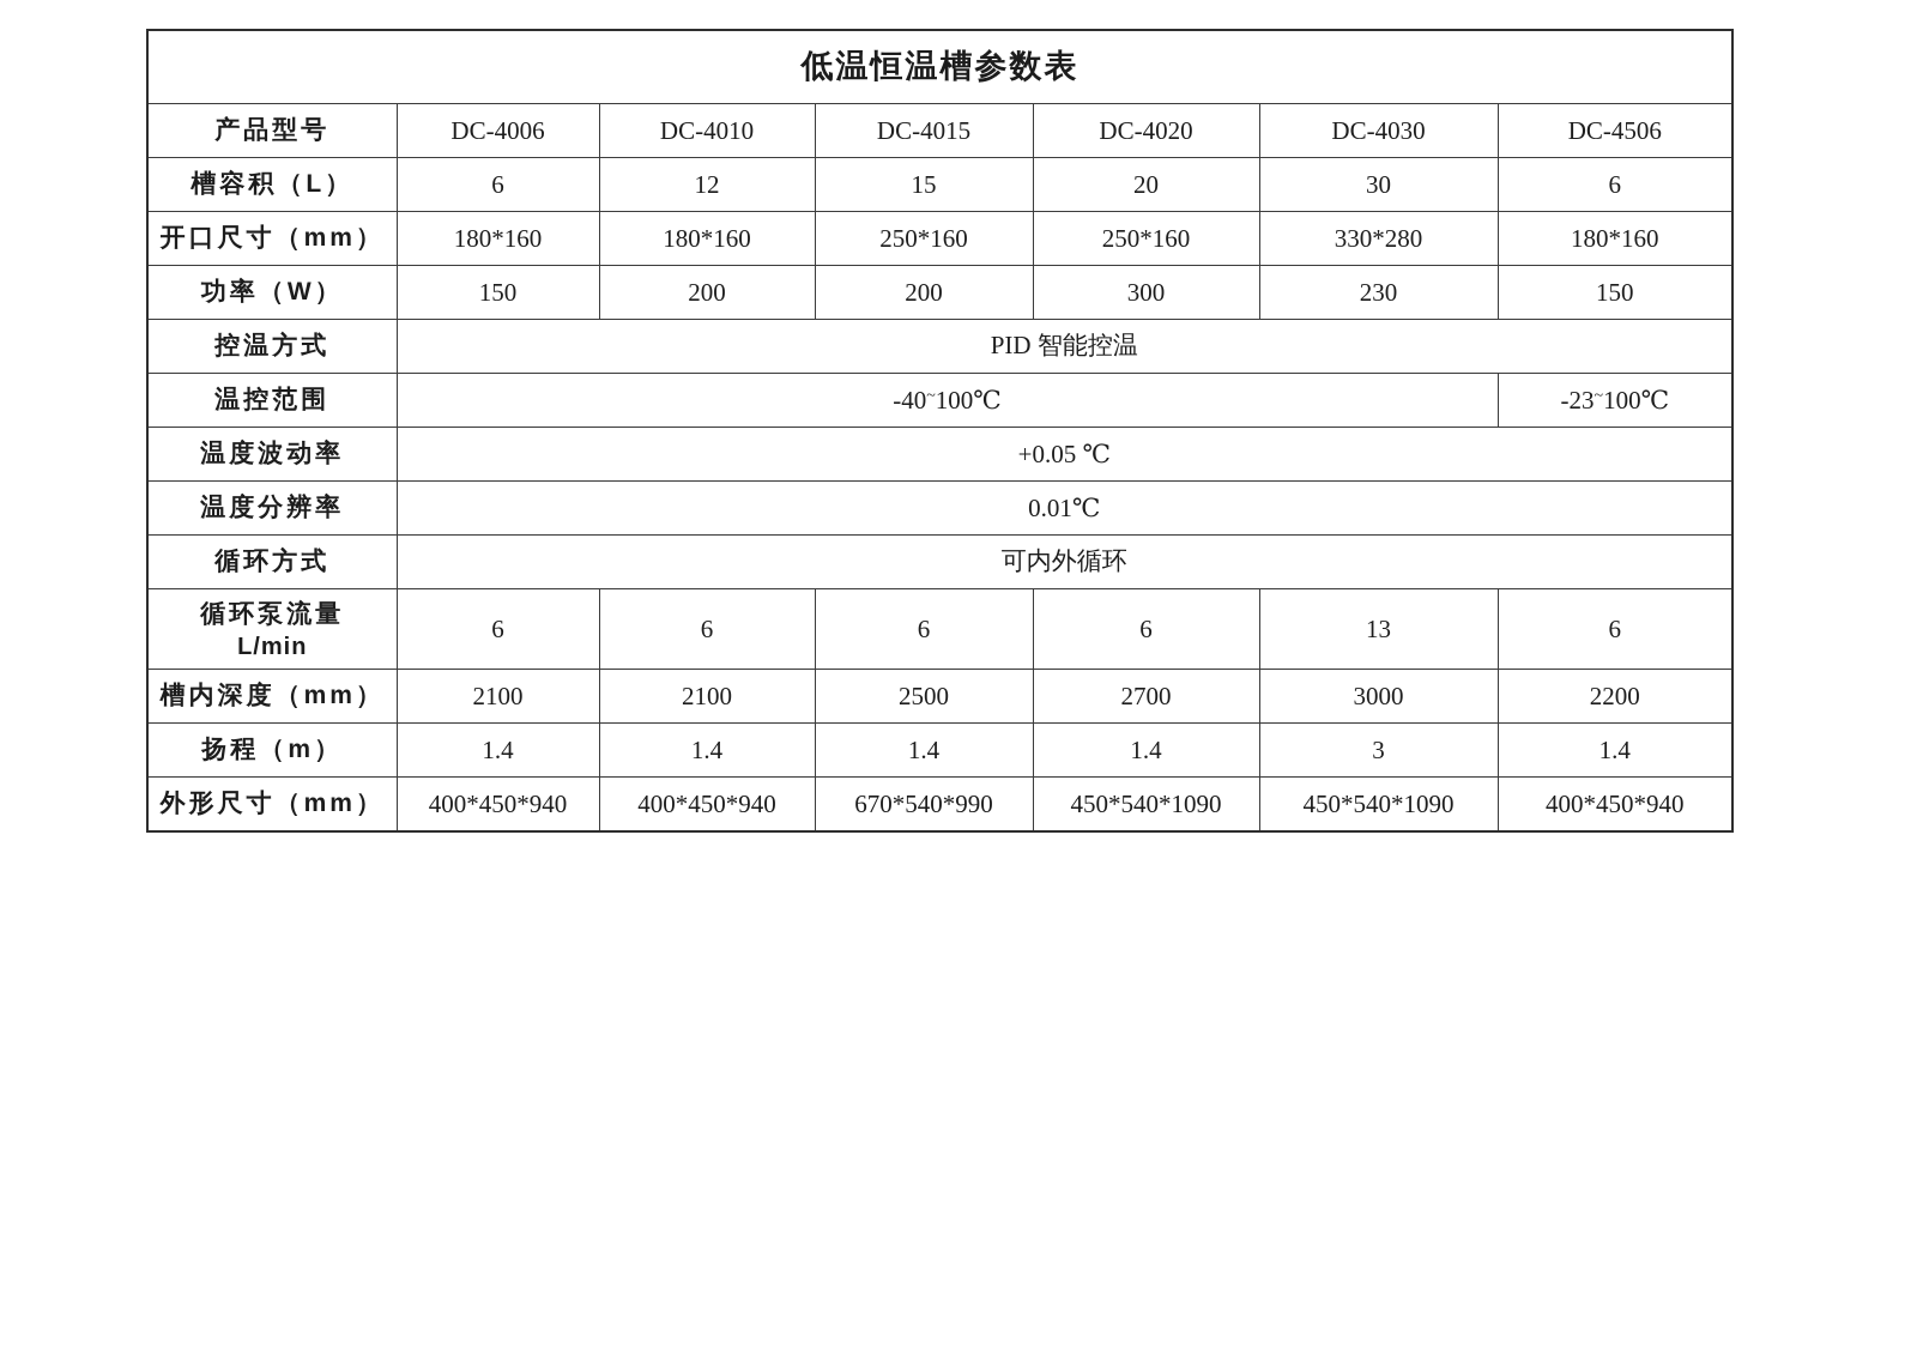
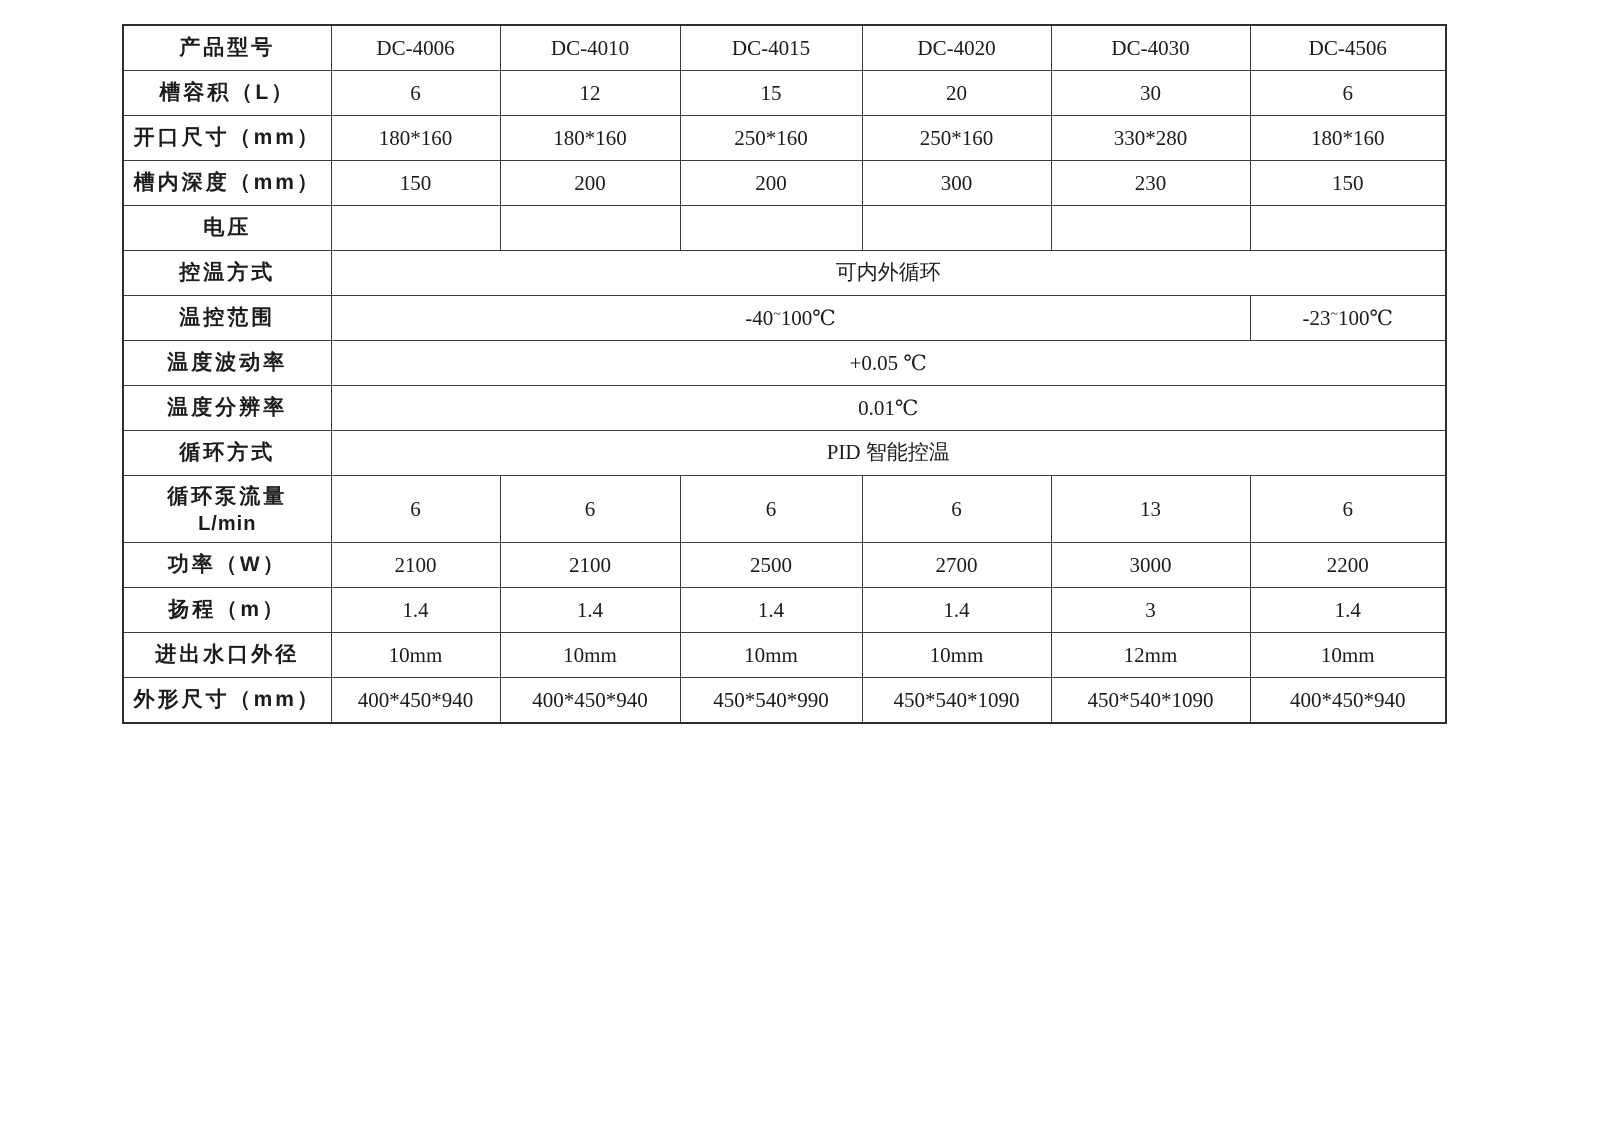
- 低温恒温槽参数表
  产品型号	DC-4006	DC-4010	DC-4015	DC-4020	DC-4030	DC-4506
  槽容积（L）	6	12	15	20	30	6
  开口尺寸（mm）	180*160	180*160	250*160	250*160	330*280	180*160
- 功率（W）	150	200	200	300	230	150
+ 槽内深度（mm）	150	200	200	300	230	150
+ 电压
- 控温方式	PID 智能控温
+ 控温方式	可内外循环
  温控范围	-40~100℃	-23~100℃
  温度波动率	+0.05 ℃
  温度分辨率	0.01℃
- 循环方式	可内外循环
+ 循环方式	PID 智能控温
  循环泵流量 L/min	6	6	6	6	13	6
- 槽内深度（mm）	2100	2100	2500	2700	3000	2200
+ 功率（W）	2100	2100	2500	2700	3000	2200
  扬程（m）	1.4	1.4	1.4	1.4	3	1.4
+ 进出水口外径	10mm	10mm	10mm	10mm	12mm	10mm
- 外形尺寸（mm）	400*450*940	400*450*940	670*540*990	450*540*1090	450*540*1090	400*450*940
+ 外形尺寸（mm）	400*450*940	400*450*940	450*540*990	450*540*1090	450*540*1090	400*450*940
